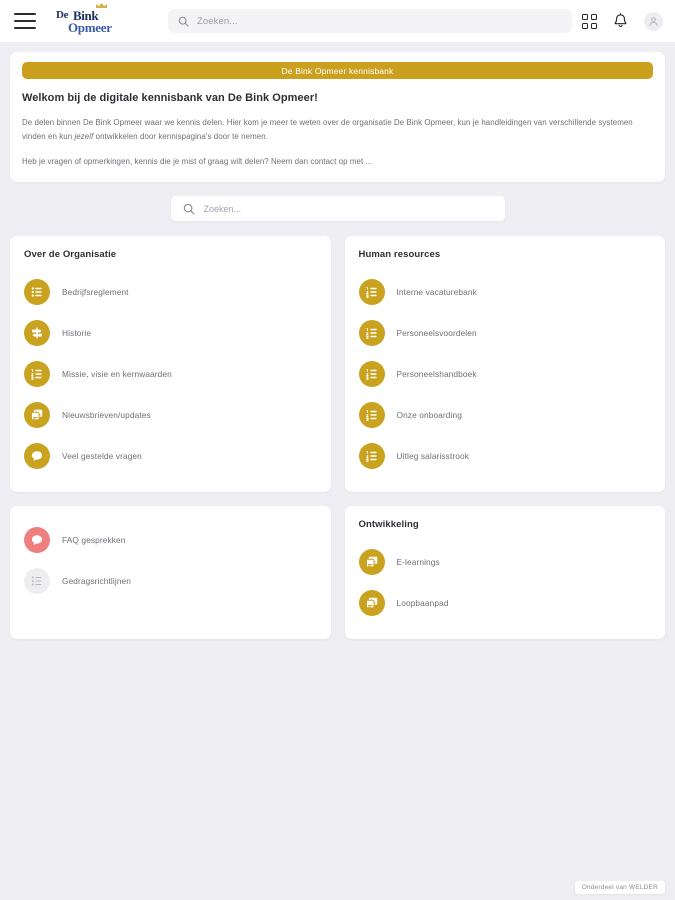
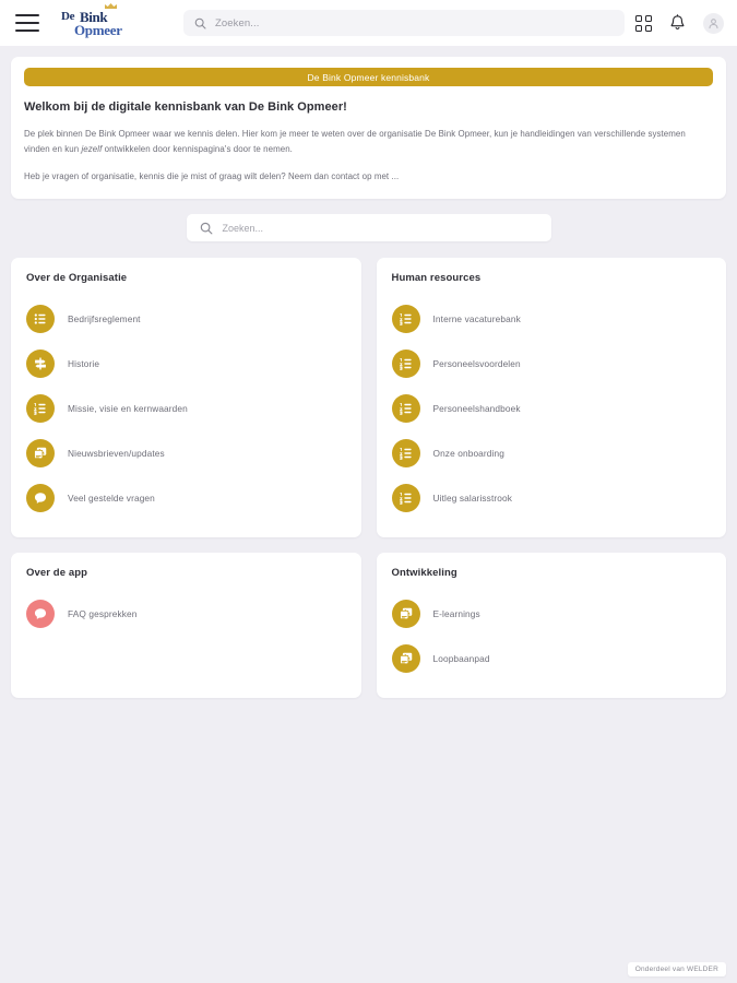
  De
  Bink
  Opmeer
  Zoeken...
  De Bink Opmeer kennisbank
  Welkom bij de digitale kennisbank van De Bink Opmeer!
- De delen binnen De Bink Opmeer waar we kennis delen. Hier kom je meer te weten over de organisatie De Bink Opmeer, kun je handleidingen van verschillende systemen vinden en kun jezelf ontwikkelen door kennispagina's door te nemen.
+ De plek binnen De Bink Opmeer waar we kennis delen. Hier kom je meer te weten over de organisatie De Bink Opmeer, kun je handleidingen van verschillende systemen vinden en kun jezelf ontwikkelen door kennispagina's door te nemen.
- Heb je vragen of opmerkingen, kennis die je mist of graag wilt delen? Neem dan contact op met ...
+ Heb je vragen of organisatie, kennis die je mist of graag wilt delen? Neem dan contact op met ...
  Zoeken...
  Over de Organisatie
  Bedrijfsreglement
  Historie
  Missie, visie en kernwaarden
  Nieuwsbrieven/updates
  Veel gestelde vragen
  Human resources
  Interne vacaturebank
  Personeelsvoordelen
  Personeelshandboek
  Onze onboarding
  Uitleg salarisstrook
+ Over de app
  FAQ gesprekken
- Gedragsrichtlijnen
  Ontwikkeling
  E-learnings
  Loopbaanpad
